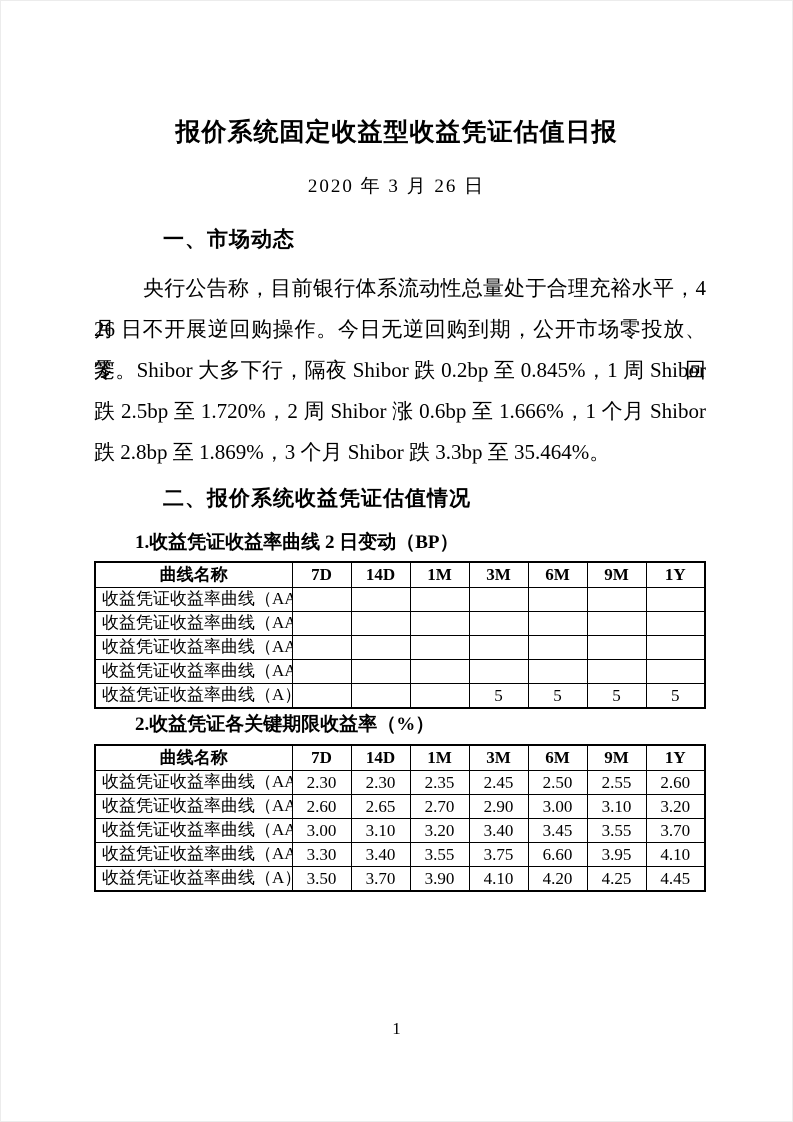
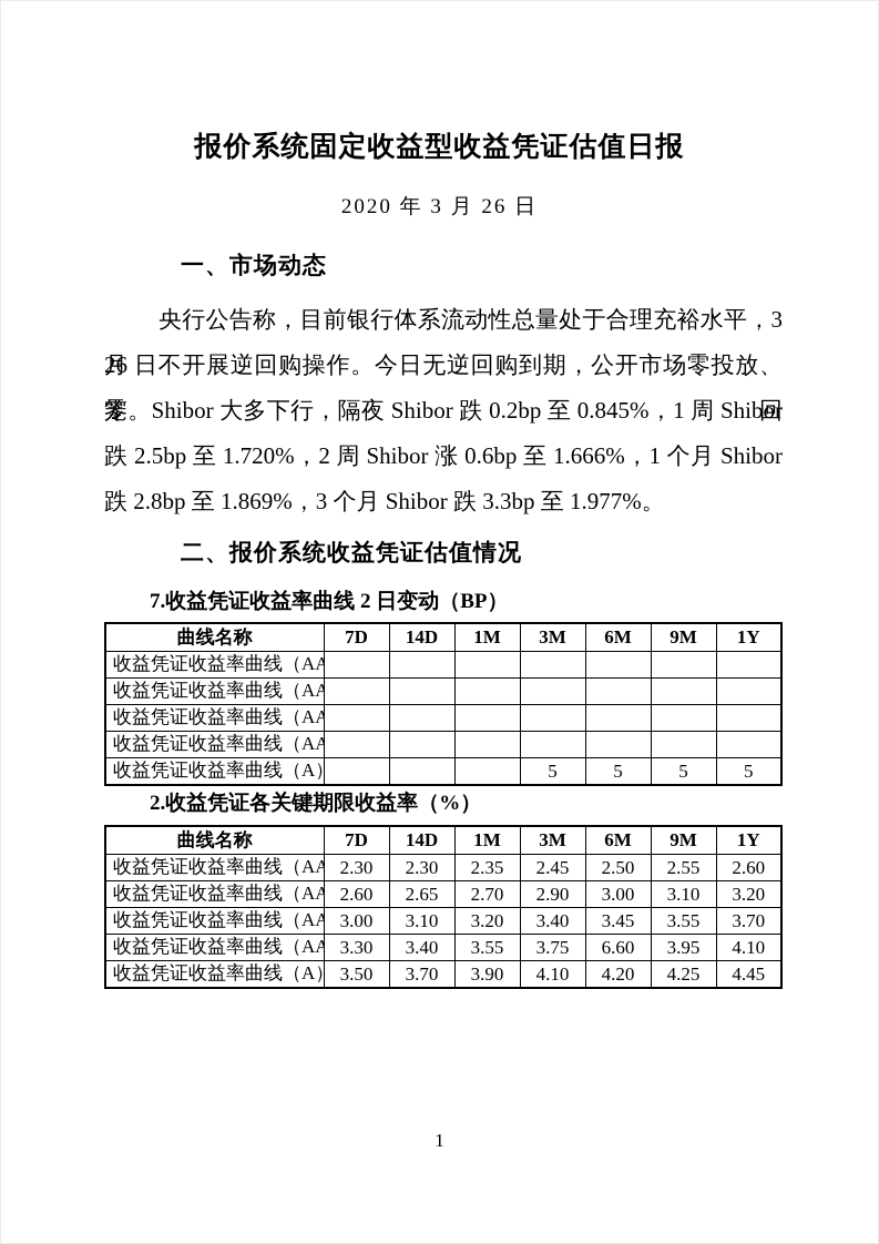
  报价系统固定收益型收益凭证估值日报
  2020 年 3 月 26 日
  一、市场动态
- 央行公告称，目前银行体系流动性总量处于合理充裕水平，4 月
+ 央行公告称，目前银行体系流动性总量处于合理充裕水平，3 月
  26 日不开展逆回购操作。今日无逆回购到期，公开市场零投放、零回
  笼。Shibor 大多下行，隔夜 Shibor 跌 0.2bp 至 0.845%，1 周 Shibor
  跌 2.5bp 至 1.720%，2 周 Shibor 涨 0.6bp 至 1.666%，1 个月 Shibor
- 跌 2.8bp 至 1.869%，3 个月 Shibor 跌 3.3bp 至 35.464%。
+ 跌 2.8bp 至 1.869%，3 个月 Shibor 跌 3.3bp 至 1.977%。
  二、报价系统收益凭证估值情况
- 1.收益凭证收益率曲线 2 日变动（BP）
+ 7.收益凭证收益率曲线 2 日变动（BP）
  曲线名称	7D	14D	1M	3M	6M	9M	1Y
  收益凭证收益率曲线（AA
  收益凭证收益率曲线（AA
  收益凭证收益率曲线（AA
  收益凭证收益率曲线（AA
  收益凭证收益率曲线（A				5	5	5	5
  2.收益凭证各关键期限收益率（%）
  曲线名称	7D	14D	1M	3M	6M	9M	1Y
  收益凭证收益率曲线（AA	2.30	2.30	2.35	2.45	2.50	2.55	2.60
  收益凭证收益率曲线（AA	2.60	2.65	2.70	2.90	3.00	3.10	3.20
  收益凭证收益率曲线（AA	3.00	3.10	3.20	3.40	3.45	3.55	3.70
  收益凭证收益率曲线（AA	3.30	3.40	3.55	3.75	6.60	3.95	4.10
  收益凭证收益率曲线（A	3.50	3.70	3.90	4.10	4.20	4.25	4.45
  1
